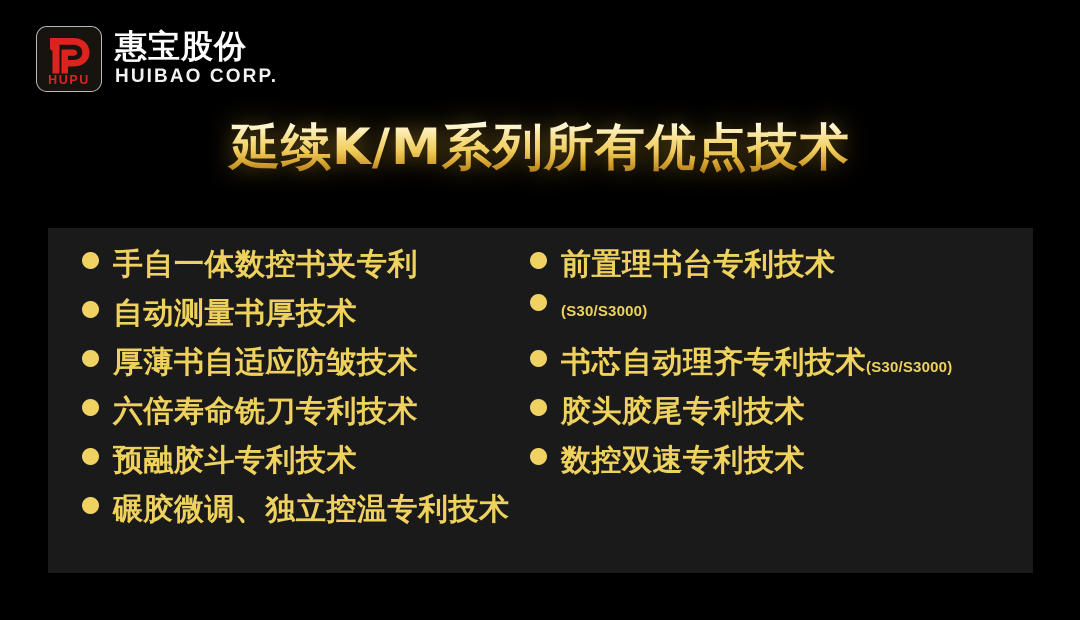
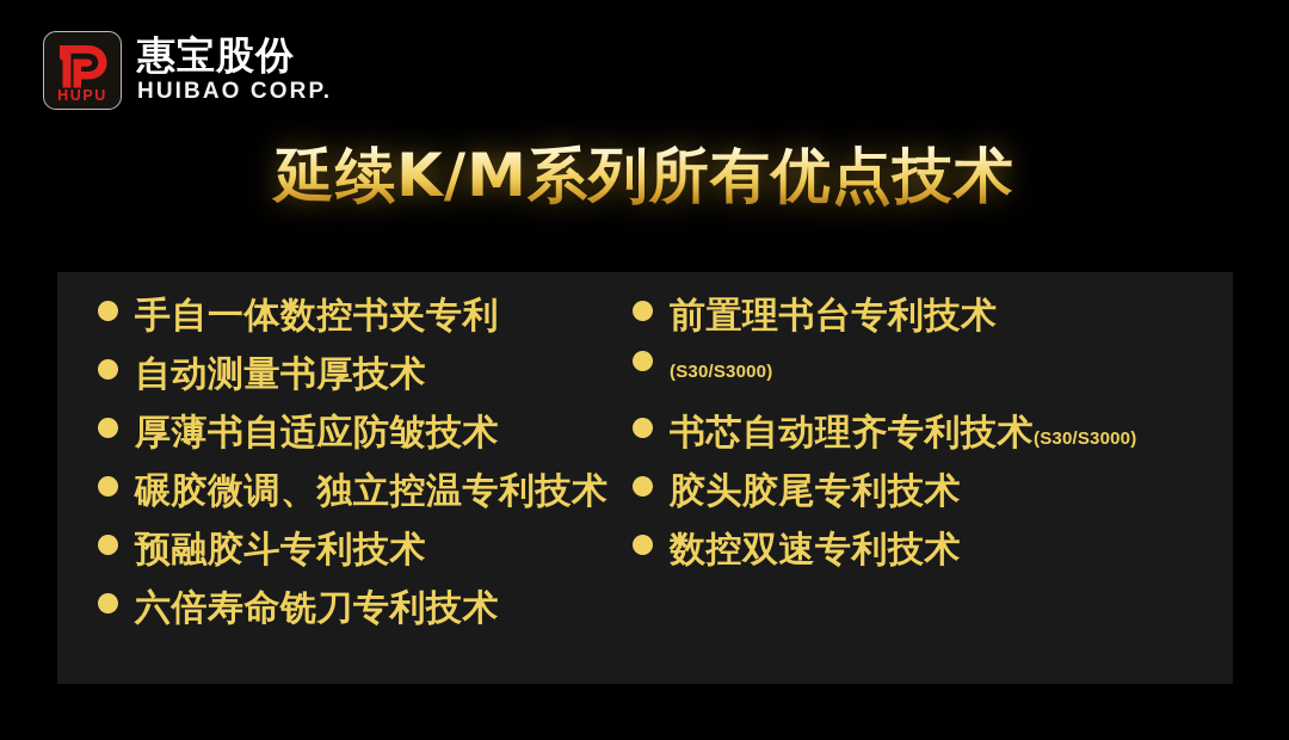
  HUPU
  惠宝股份
  HUIBAO CORP.
  延续K/M系列所有优点技术
  手自一体数控书夹专利
  自动测量书厚技术
  厚薄书自适应防皱技术
- 六倍寿命铣刀专利技术
+ 碾胶微调、独立控温专利技术
  预融胶斗专利技术
- 碾胶微调、独立控温专利技术
+ 六倍寿命铣刀专利技术
  前置理书台专利技术
  (S30/S3000)
  书芯自动理齐专利技术
  (S30/S3000)
  胶头胶尾专利技术
  数控双速专利技术
